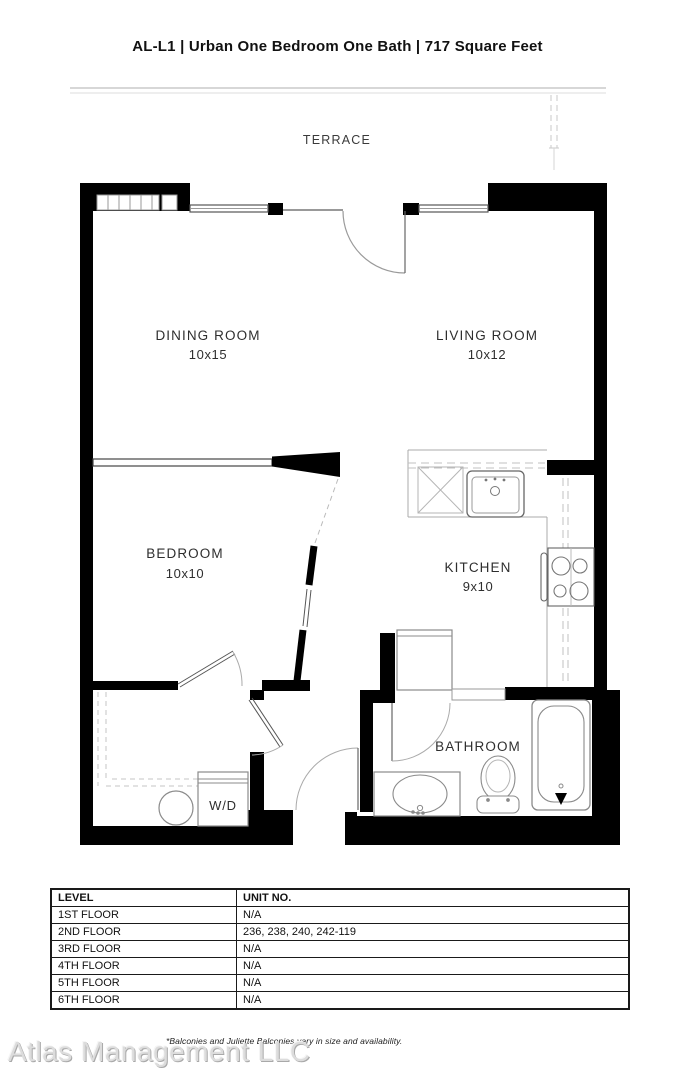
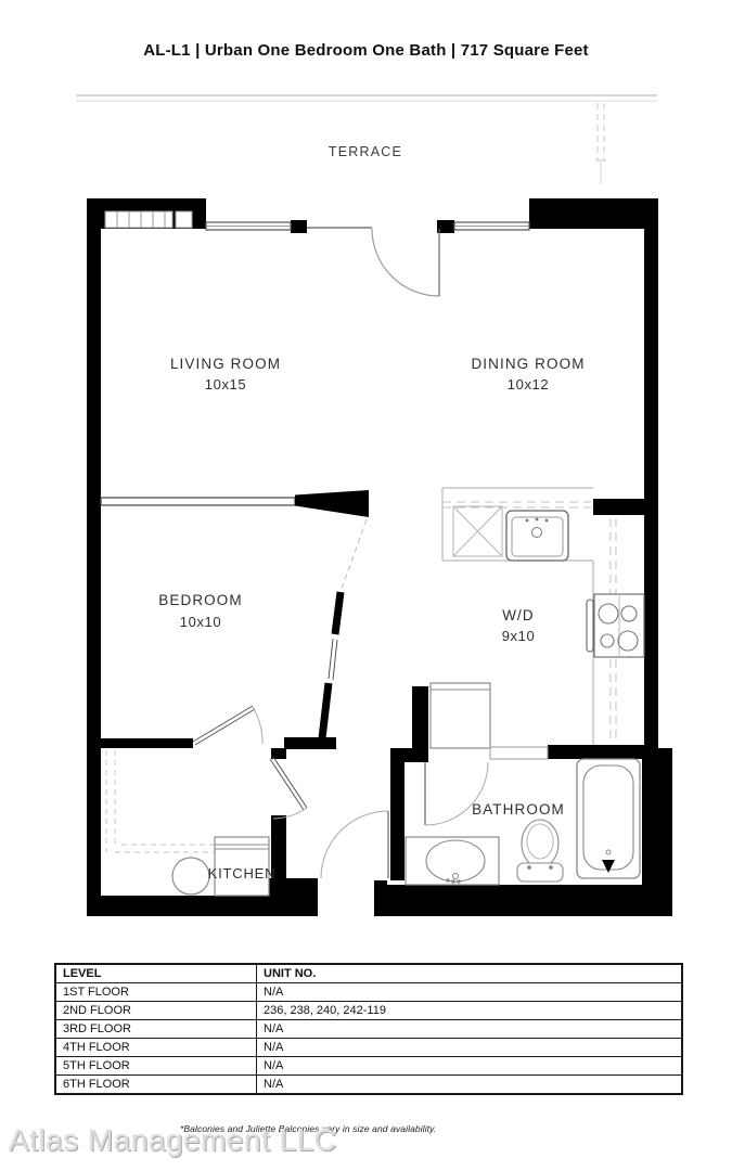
  AL-L1 | Urban One Bedroom One Bath | 717 Square Feet
  TERRACE
- W/D
+ KITCHEN
- DINING ROOM
+ LIVING ROOM
  10x15
- LIVING ROOM
+ DINING ROOM
  10x12
  BEDROOM
  10x10
- KITCHEN
+ W/D
  9x10
  BATHROOM
  LEVEL	UNIT NO.
  1ST FLOOR	N/A
  2ND FLOOR	236, 238, 240, 242-119
  3RD FLOOR	N/A
  4TH FLOOR	N/A
  5TH FLOOR	N/A
  6TH FLOOR	N/A
  *Balconies and Juliette Balconies vary in size and availability.
  Atlas Management LLC
